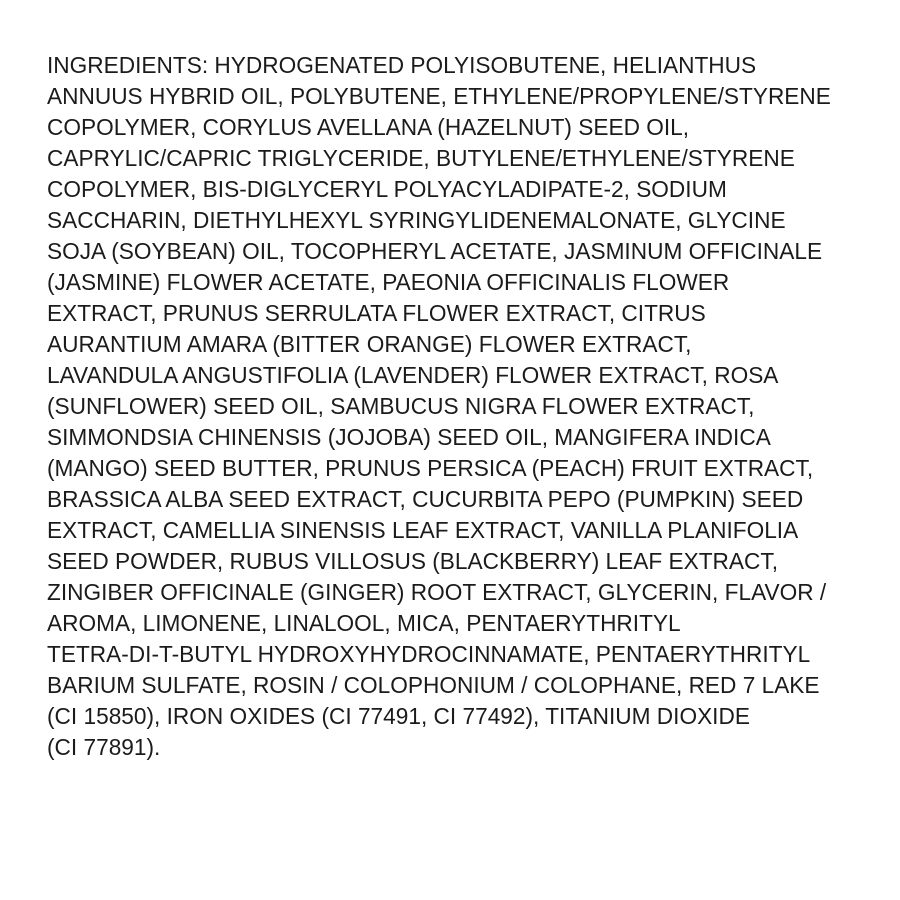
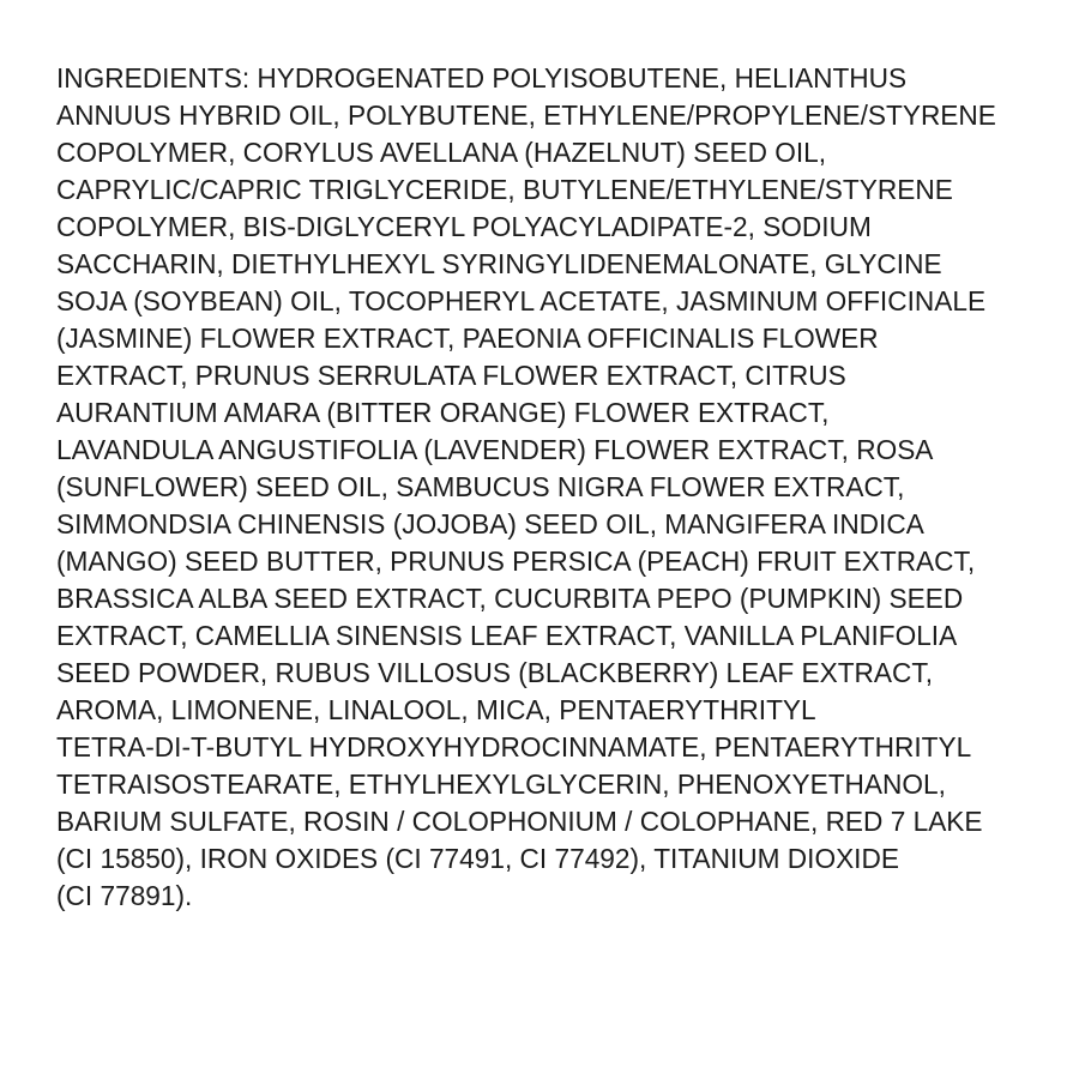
  INGREDIENTS: HYDROGENATED POLYISOBUTENE, HELIANTHUS
  ANNUUS HYBRID OIL, POLYBUTENE, ETHYLENE/PROPYLENE/STYRENE
  COPOLYMER, CORYLUS AVELLANA (HAZELNUT) SEED OIL,
  CAPRYLIC/CAPRIC TRIGLYCERIDE, BUTYLENE/ETHYLENE/STYRENE
  COPOLYMER, BIS-DIGLYCERYL POLYACYLADIPATE-2, SODIUM
  SACCHARIN, DIETHYLHEXYL SYRINGYLIDENEMALONATE, GLYCINE
  SOJA (SOYBEAN) OIL, TOCOPHERYL ACETATE, JASMINUM OFFICINALE
- (JASMINE) FLOWER ACETATE, PAEONIA OFFICINALIS FLOWER
+ (JASMINE) FLOWER EXTRACT, PAEONIA OFFICINALIS FLOWER
  EXTRACT, PRUNUS SERRULATA FLOWER EXTRACT, CITRUS
  AURANTIUM AMARA (BITTER ORANGE) FLOWER EXTRACT,
  LAVANDULA ANGUSTIFOLIA (LAVENDER) FLOWER EXTRACT, ROSA
  (SUNFLOWER) SEED OIL, SAMBUCUS NIGRA FLOWER EXTRACT,
  SIMMONDSIA CHINENSIS (JOJOBA) SEED OIL, MANGIFERA INDICA
  (MANGO) SEED BUTTER, PRUNUS PERSICA (PEACH) FRUIT EXTRACT,
  BRASSICA ALBA SEED EXTRACT, CUCURBITA PEPO (PUMPKIN) SEED
  EXTRACT, CAMELLIA SINENSIS LEAF EXTRACT, VANILLA PLANIFOLIA
  SEED POWDER, RUBUS VILLOSUS (BLACKBERRY) LEAF EXTRACT,
- ZINGIBER OFFICINALE (GINGER) ROOT EXTRACT, GLYCERIN, FLAVOR /
  AROMA, LIMONENE, LINALOOL, MICA, PENTAERYTHRITYL
  TETRA-DI-T-BUTYL HYDROXYHYDROCINNAMATE, PENTAERYTHRITYL
+ TETRAISOSTEARATE, ETHYLHEXYLGLYCERIN, PHENOXYETHANOL,
  BARIUM SULFATE, ROSIN / COLOPHONIUM / COLOPHANE, RED 7 LAKE
  (CI 15850), IRON OXIDES (CI 77491, CI 77492), TITANIUM DIOXIDE
  (CI 77891).
